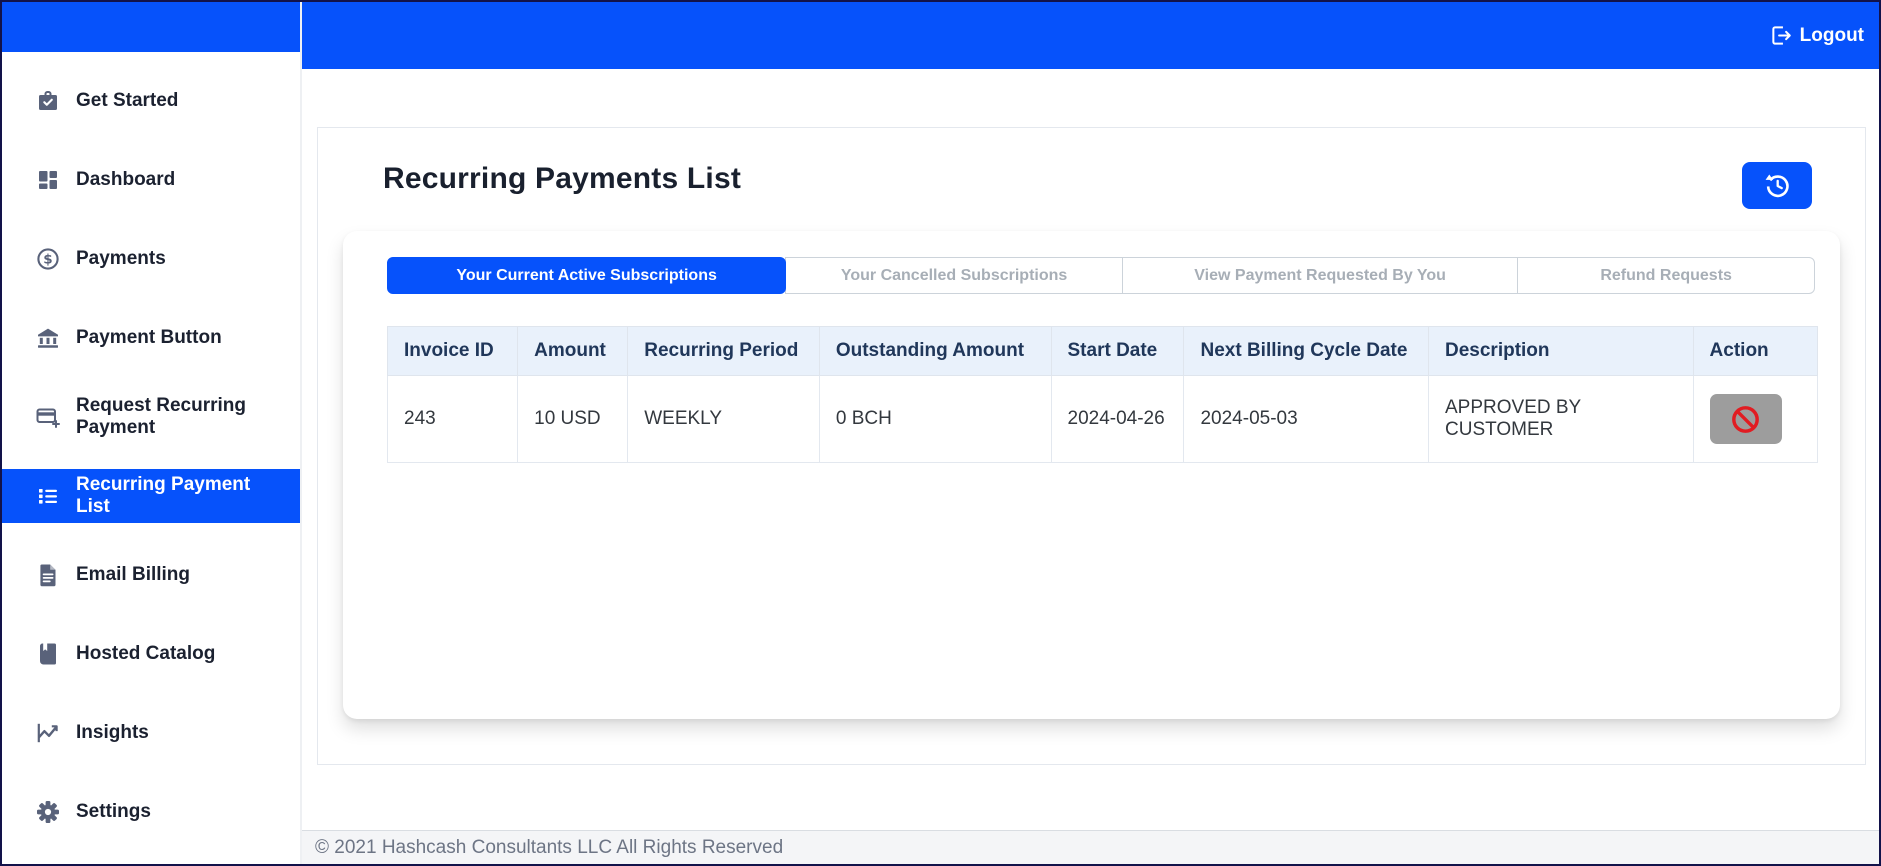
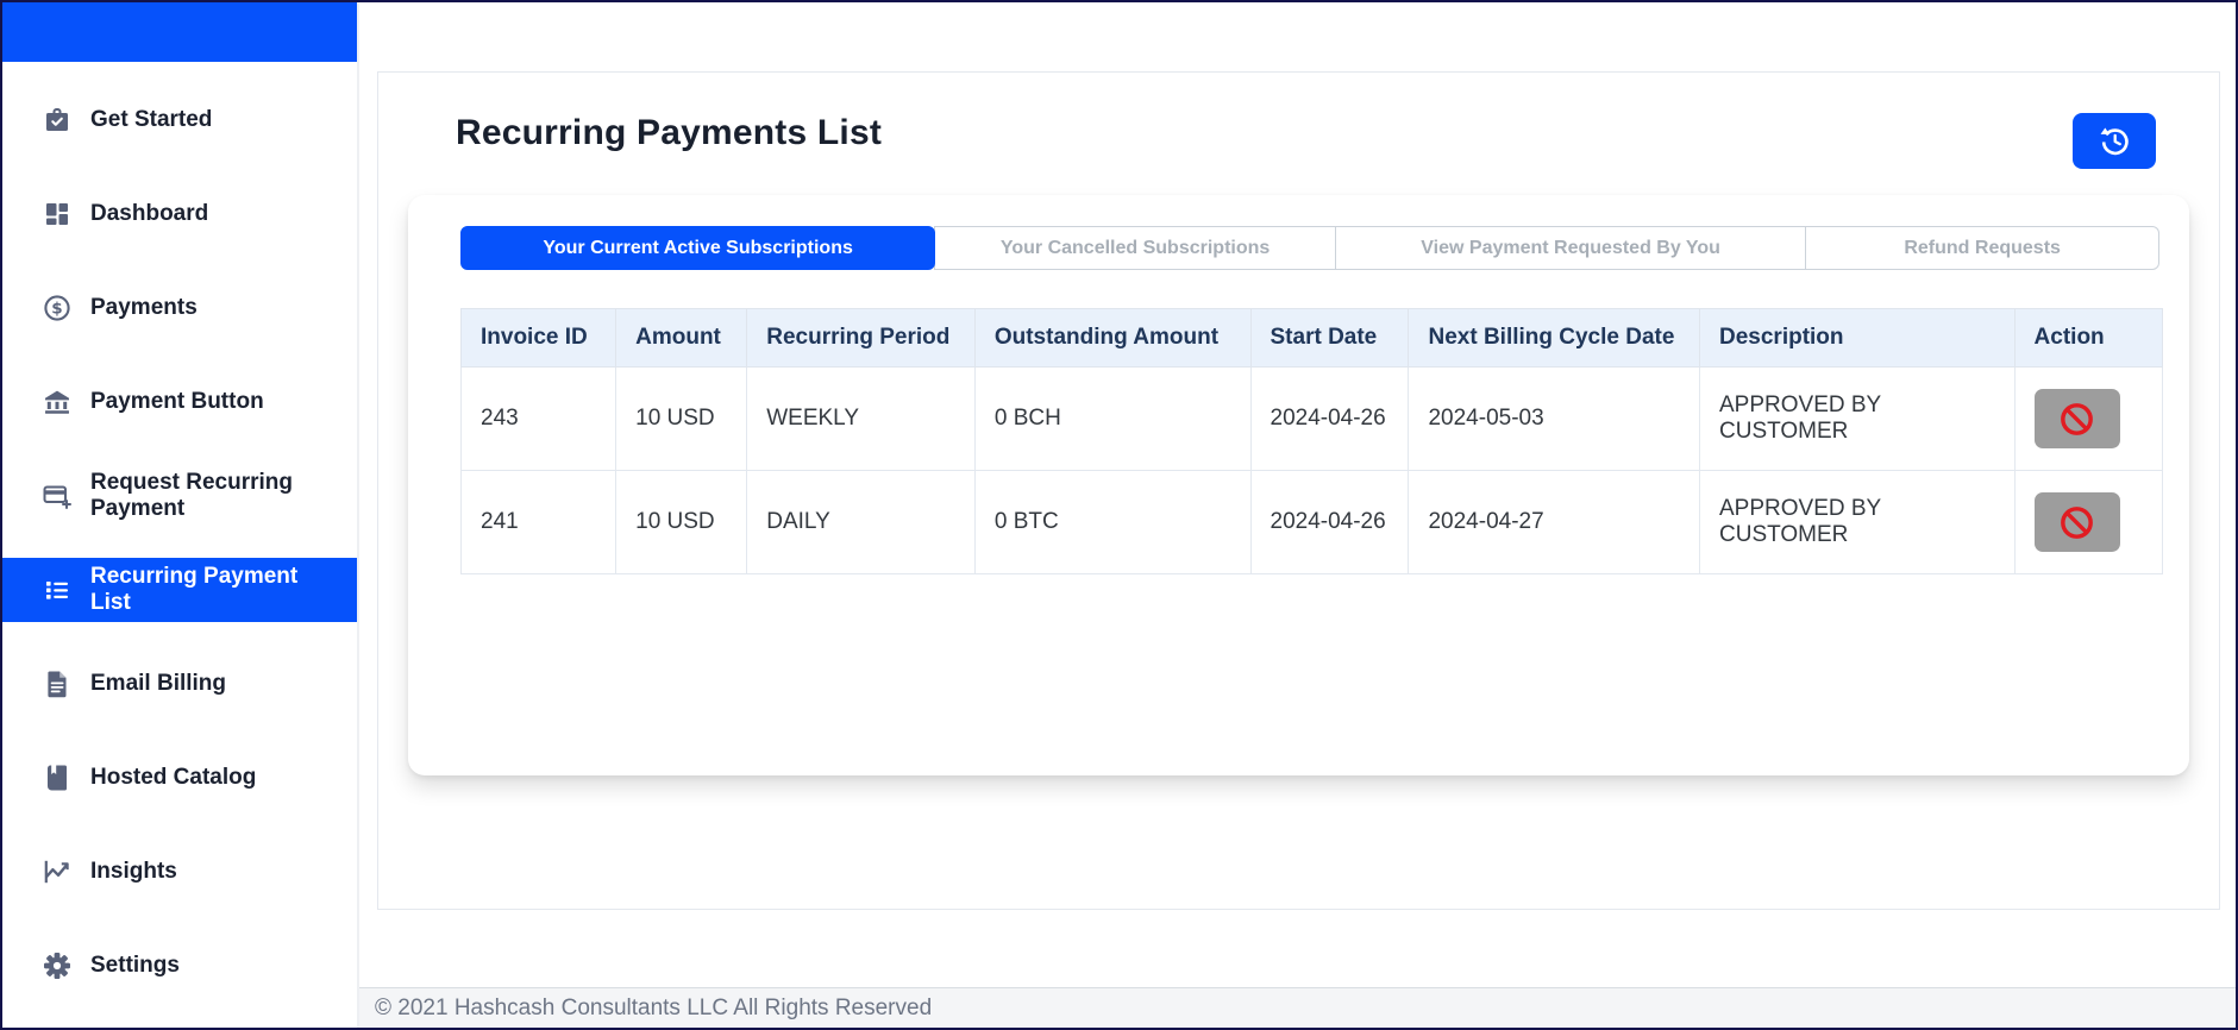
  Get Started
  Dashboard
  $
  Payments
  Payment Button
  Request Recurring Payment
  Recurring Payment List
  Email Billing
  Hosted Catalog
  Insights
  Settings
- Logout
  Recurring Payments List
  Your Current Active Subscriptions
  Your Cancelled Subscriptions
  View Payment Requested By You
  Refund Requests
  Invoice ID	Amount	Recurring Period	Outstanding Amount	Start Date	Next Billing Cycle Date	Description	Action
  243	10 USD	WEEKLY	0 BCH	2024-04-26	2024-05-03	APPROVED BY CUSTOMER
+ 241	10 USD	DAILY	0 BTC	2024-04-26	2024-04-27	APPROVED BY CUSTOMER
  © 2021 Hashcash Consultants LLC All Rights Reserved
